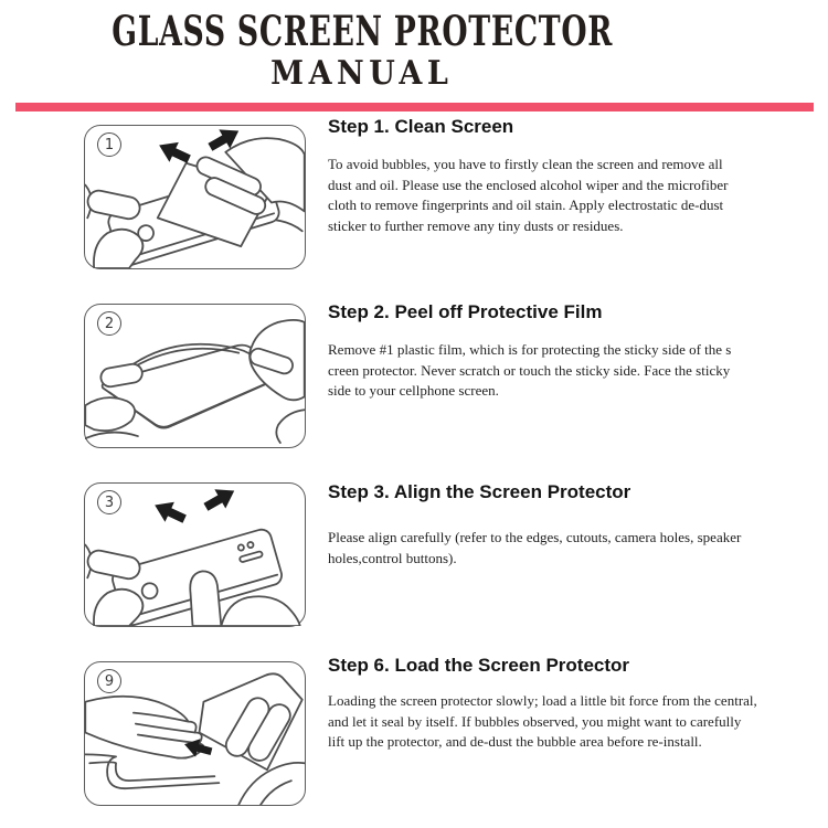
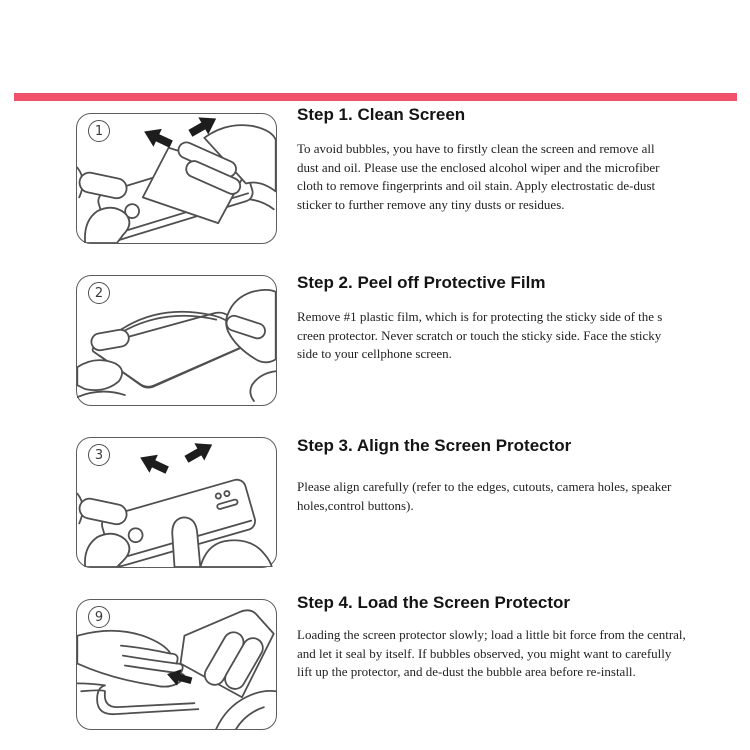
- GLASS SCREEN PROTECTOR
- MANUAL
  1
  Step 1. Clean Screen
  To avoid bubbles, you have to firstly clean the screen and remove all
  dust and oil. Please use the enclosed alcohol wiper and the microfiber
  cloth to remove fingerprints and oil stain. Apply electrostatic de-dust
  sticker to further remove any tiny dusts or residues.
  2
  Step 2. Peel off Protective Film
  Remove #1 plastic film, which is for protecting the sticky side of the s
  creen protector. Never scratch or touch the sticky side. Face the sticky
  side to your cellphone screen.
  3
  Step 3. Align the Screen Protector
  Please align carefully (refer to the edges, cutouts, camera holes, speaker
  holes,control buttons).
  9
- Step 6. Load the Screen Protector
+ Step 4. Load the Screen Protector
  Loading the screen protector slowly; load a little bit force from the central,
  and let it seal by itself. If bubbles observed, you might want to carefully
  lift up the protector, and de-dust the bubble area before re-install.
